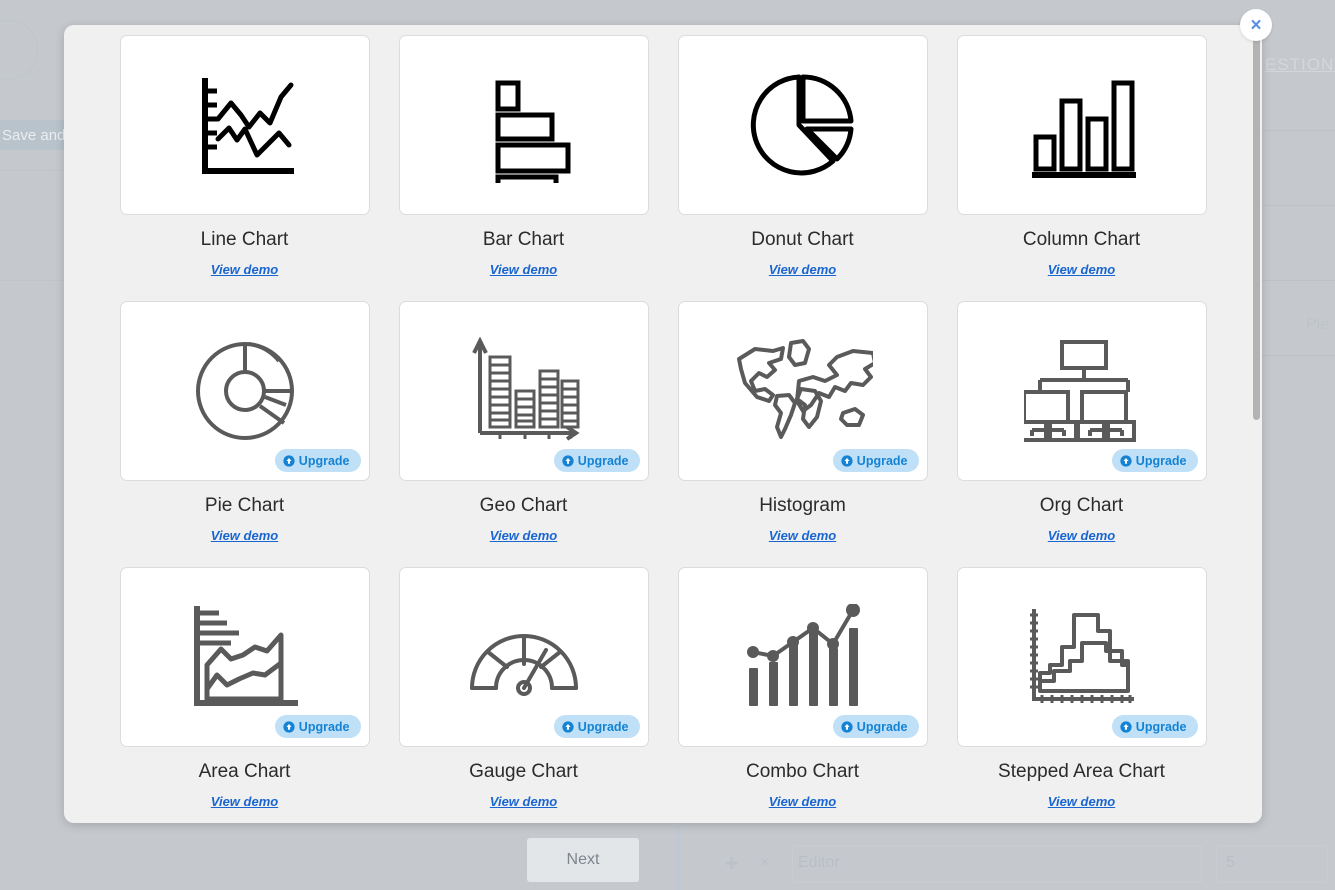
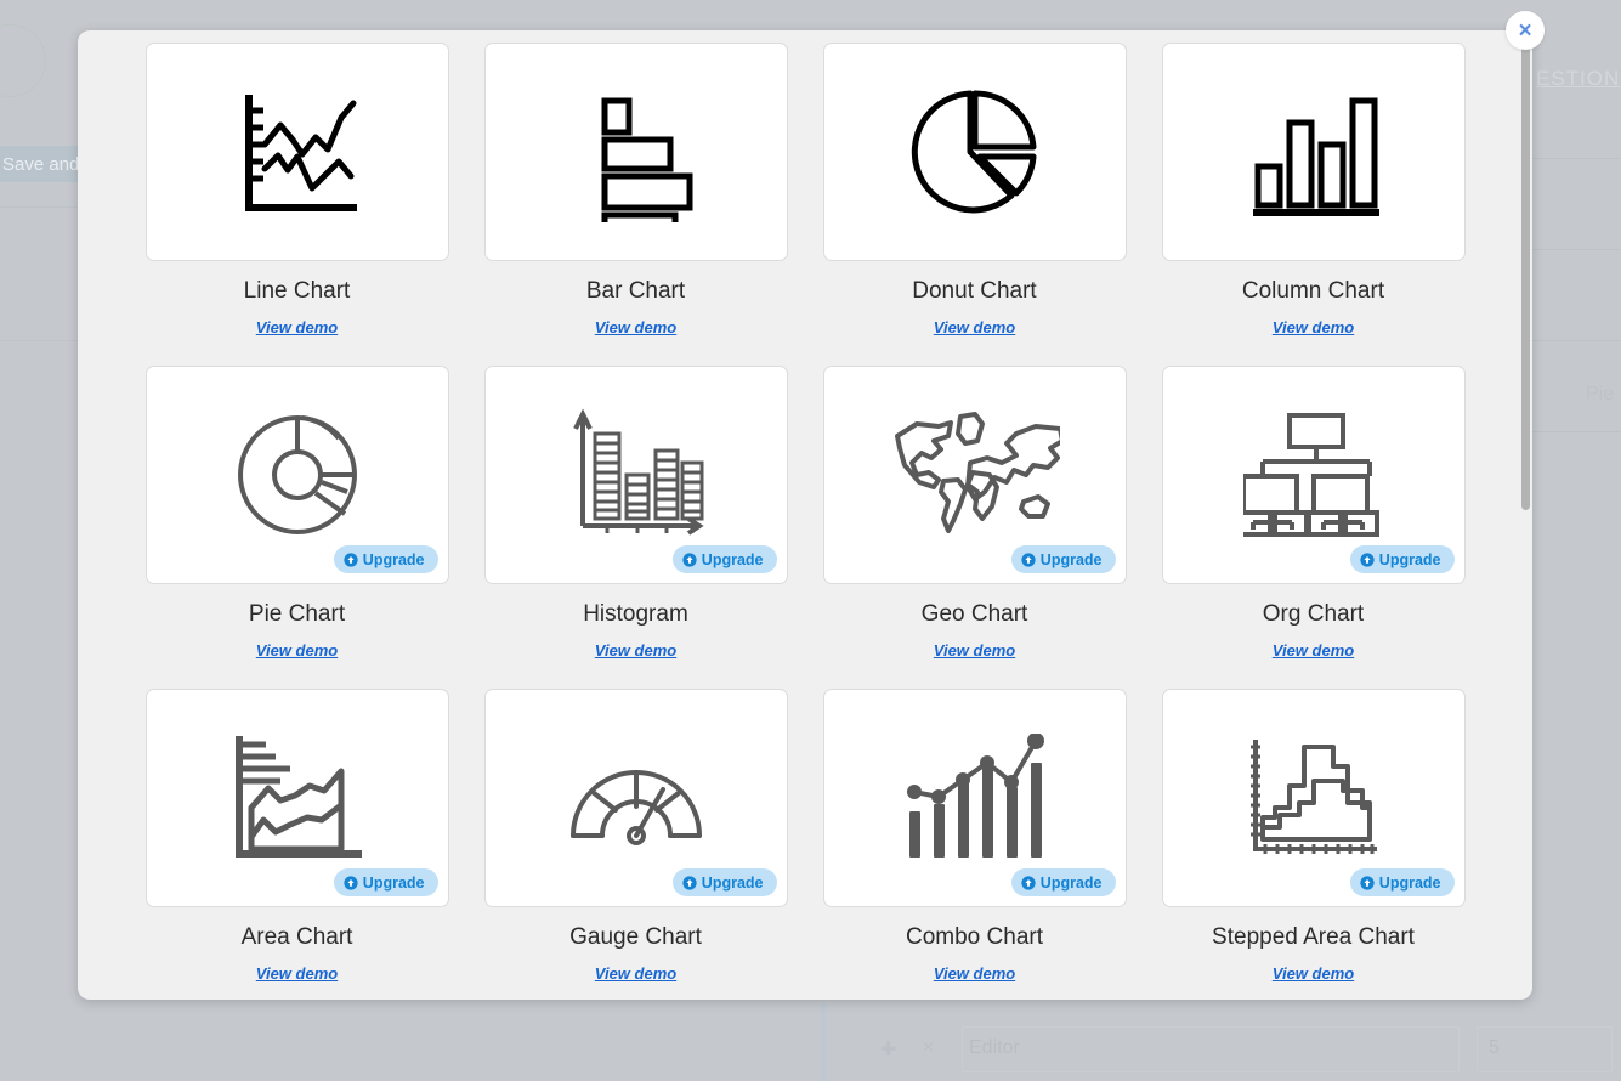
  Save and
- Next
  Line Chart
  View demo
  Bar Chart
  View demo
  Donut Chart
  View demo
  Column Chart
  View demo
  Upgrade
  Pie Chart
  View demo
  Upgrade
- Geo Chart
+ Histogram
  View demo
  Upgrade
- Histogram
+ Geo Chart
  View demo
  Upgrade
  Org Chart
  View demo
  Upgrade
  Area Chart
  View demo
  Upgrade
  Gauge Chart
  View demo
  Upgrade
  Combo Chart
  View demo
  Upgrade
  Stepped Area Chart
  View demo
  ×
